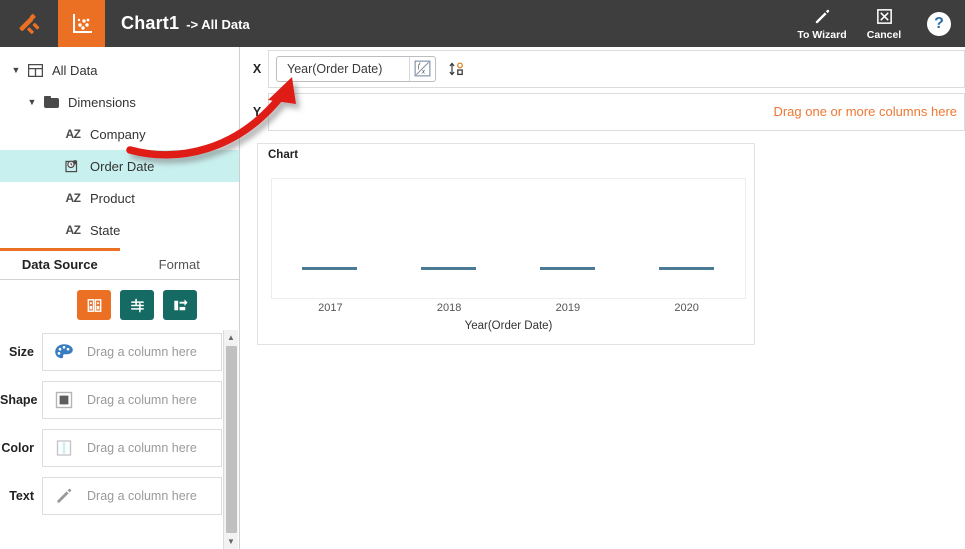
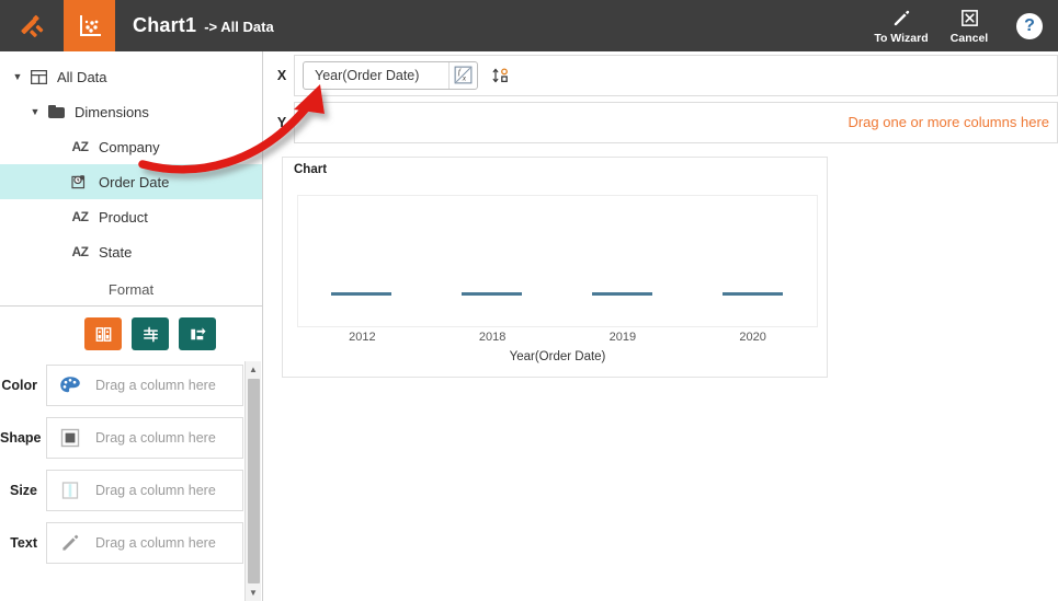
  Chart1
  -> All Data
  To Wizard
  Cancel
  ?
  ▼
  All Data
  ▼
  Dimensions
  AZ
  Company
  Order Date
  AZ
  Product
  AZ
  State
- Data Source
  Format
- Size
+ Color
  Drag a column here
  Shape
  Drag a column here
- Color
+ Size
  Drag a column here
  Text
  Drag a column here
  ▲
  ▼
  X
  Year(Order Date)
  f
  x
  Y
  Drag one or more columns here
  Chart
- 2017
+ 2012
  2018
  2019
  2020
  Year(Order Date)
